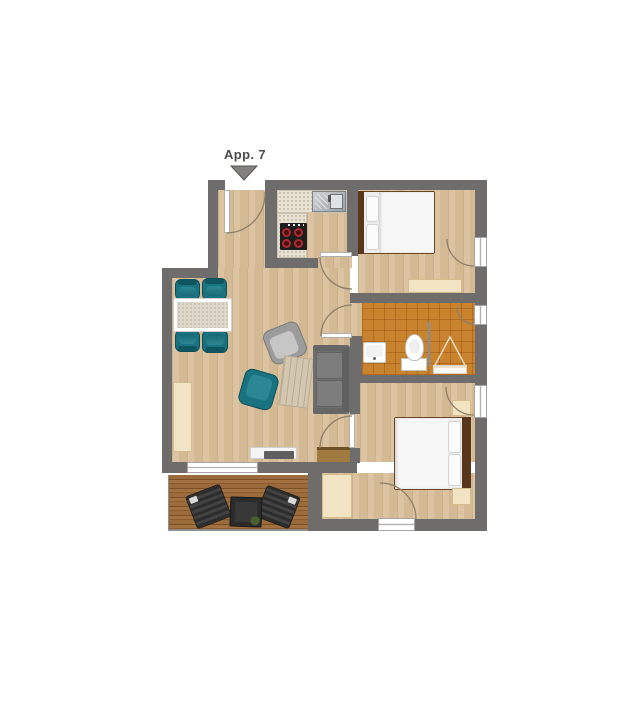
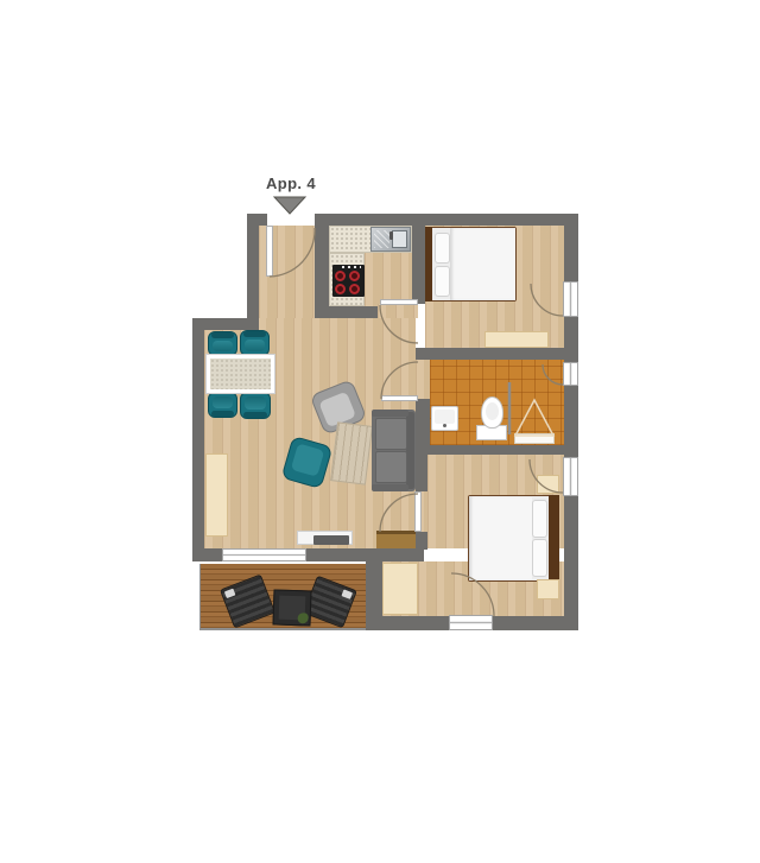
- App. 7
+ App. 4
